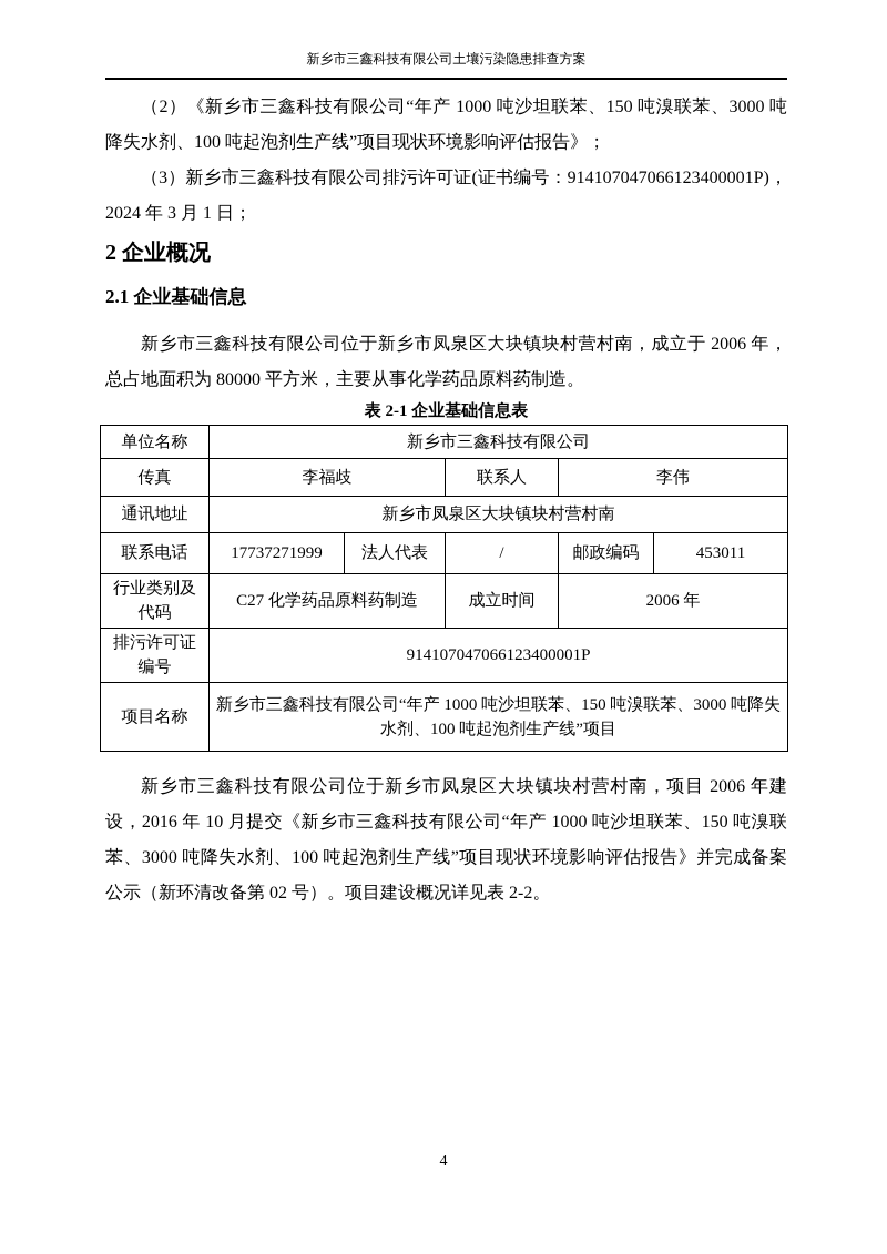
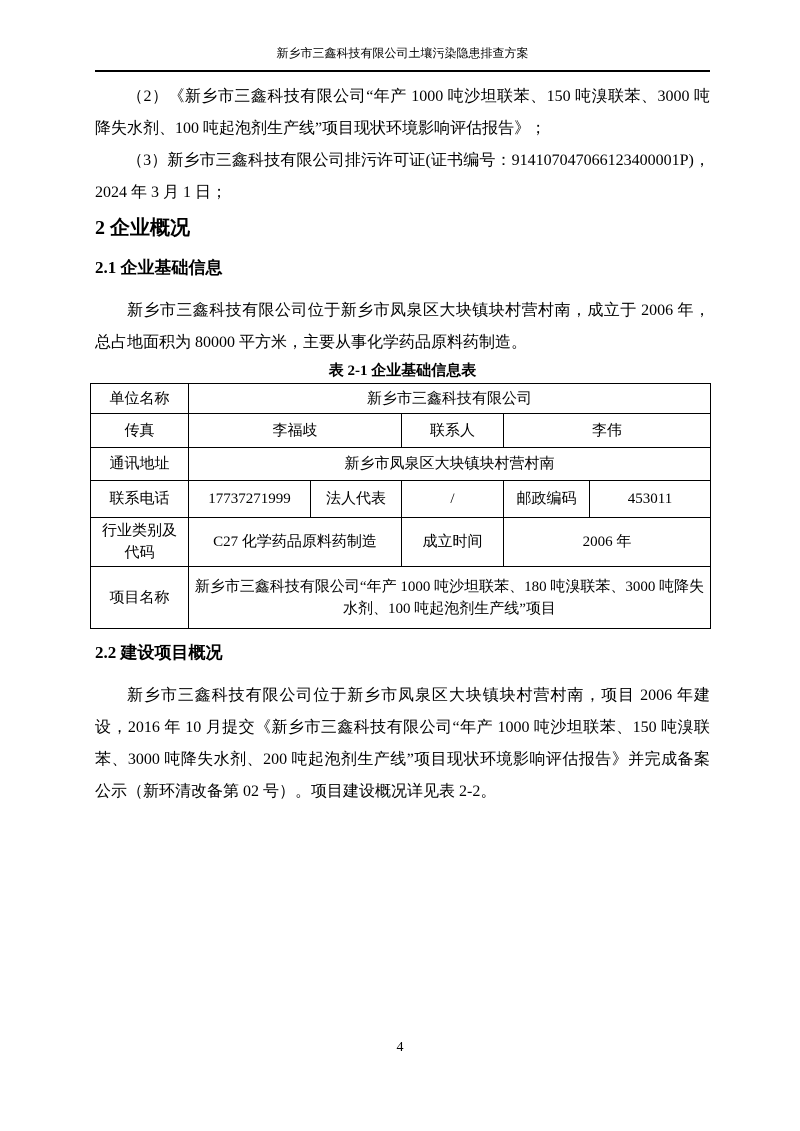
  新乡市三鑫科技有限公司土壤污染隐患排查方案
  （2）《新乡市三鑫科技有限公司“年产 1000 吨沙坦联苯、150 吨溴联苯、3000 吨降失水剂、100 吨起泡剂生产线”项目现状环境影响评估报告》；
  （3）新乡市三鑫科技有限公司排污许可证(证书编号：914107047066123400001P)，2024 年 3 月 1 日；
  2 企业概况
  2.1 企业基础信息
  新乡市三鑫科技有限公司位于新乡市凤泉区大块镇块村营村南，成立于 2006 年，总占地面积为 80000 平方米，主要从事化学药品原料药制造。
  表 2-1 企业基础信息表
  单位名称	新乡市三鑫科技有限公司
  传真	李福歧	联系人	李伟
  通讯地址	新乡市凤泉区大块镇块村营村南
  联系电话	17737271999	法人代表	/	邮政编码	453011
  行业类别及代码	C27 化学药品原料药制造	成立时间	2006 年
- 排污许可证编号	914107047066123400001P
- 项目名称	新乡市三鑫科技有限公司“年产 1000 吨沙坦联苯、150 吨溴联苯、3000 吨降失水剂、100 吨起泡剂生产线”项目
+ 项目名称	新乡市三鑫科技有限公司“年产 1000 吨沙坦联苯、180 吨溴联苯、3000 吨降失水剂、100 吨起泡剂生产线”项目
+ 2.2 建设项目概况
- 新乡市三鑫科技有限公司位于新乡市凤泉区大块镇块村营村南，项目 2006 年建设，2016 年 10 月提交《新乡市三鑫科技有限公司“年产 1000 吨沙坦联苯、150 吨溴联苯、3000 吨降失水剂、100 吨起泡剂生产线”项目现状环境影响评估报告》并完成备案公示（新环清改备第 02 号）。项目建设概况详见表 2-2。
+ 新乡市三鑫科技有限公司位于新乡市凤泉区大块镇块村营村南，项目 2006 年建设，2016 年 10 月提交《新乡市三鑫科技有限公司“年产 1000 吨沙坦联苯、150 吨溴联苯、3000 吨降失水剂、200 吨起泡剂生产线”项目现状环境影响评估报告》并完成备案公示（新环清改备第 02 号）。项目建设概况详见表 2-2。
  4
